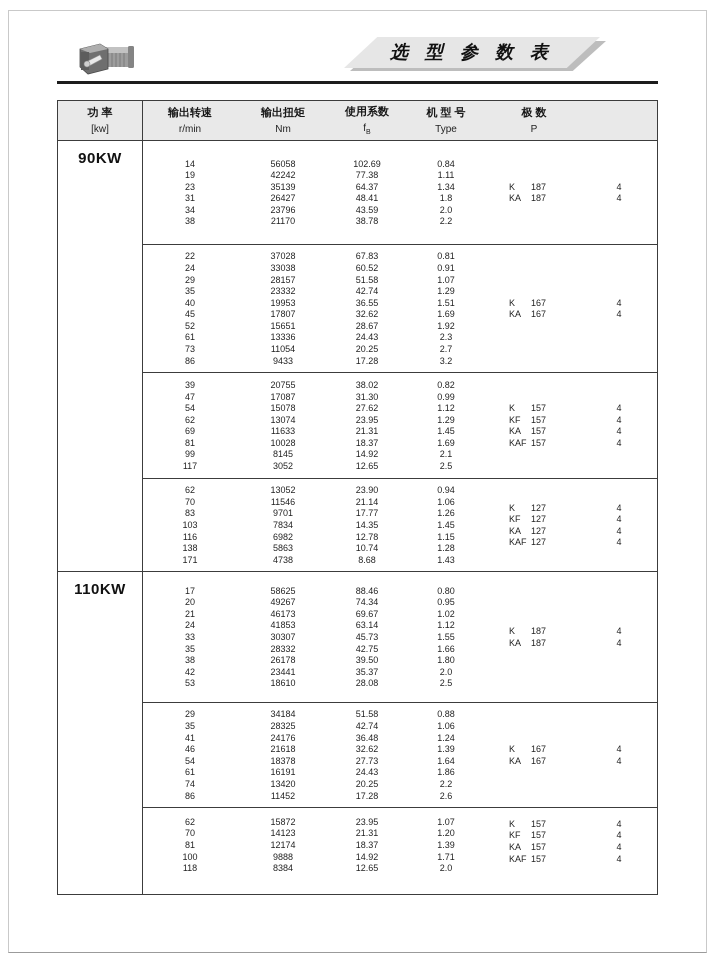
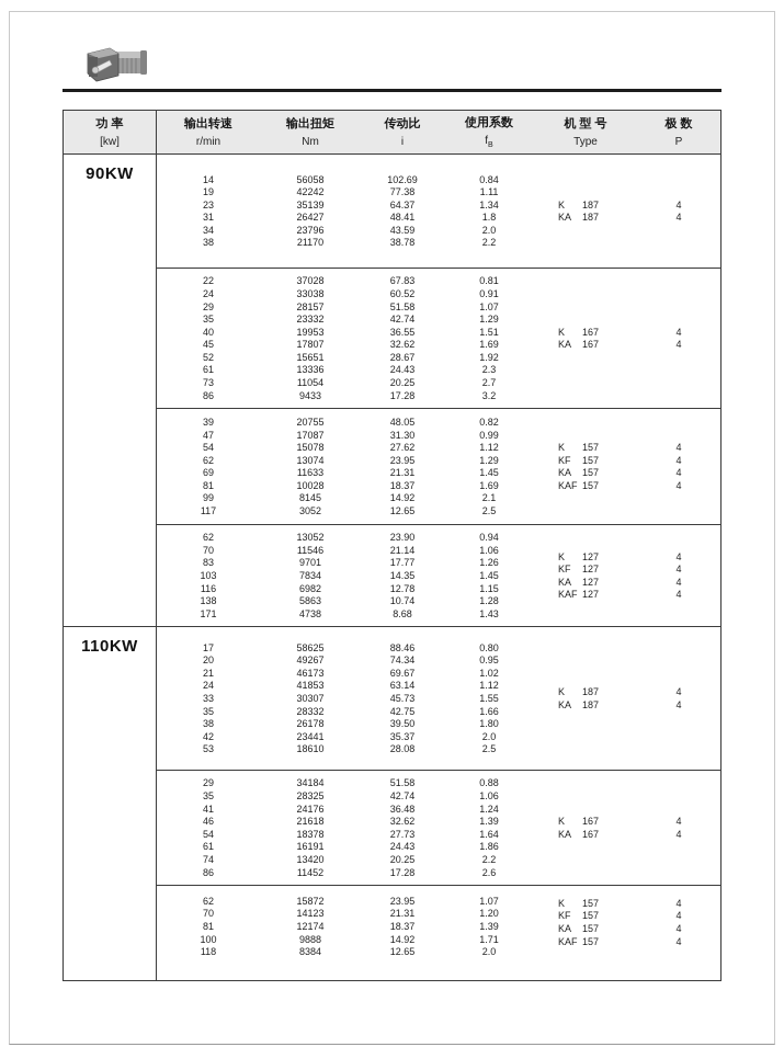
- 选 型 参 数 表
  功 率
  [kw]
  输出转速
  r/min
  输出扭矩
  Nm
+ 传动比
+ i
  使用系数
  机 型 号
  Type
  极 数
  P
  90KW
  14
  56058
  102.69
  0.84
  19
  42242
  77.38
  1.11
  23
  35139
  64.37
  1.34
  31
  26427
  48.41
  1.8
  34
  23796
  43.59
  2.0
  38
  21170
  38.78
  2.2
  K
  187
  4
  KA
  187
  4
  22
  37028
  67.83
  0.81
  24
  33038
  60.52
  0.91
  29
  28157
  51.58
  1.07
  35
  23332
  42.74
  1.29
  40
  19953
  36.55
  1.51
  45
  17807
  32.62
  1.69
  52
  15651
  28.67
  1.92
  61
  13336
  24.43
  2.3
  73
  11054
  20.25
  2.7
  86
  9433
  17.28
  3.2
  K
  167
  4
  KA
  167
  4
  39
  20755
- 38.02
+ 48.05
  0.82
  47
  17087
  31.30
  0.99
  54
  15078
  27.62
  1.12
  62
  13074
  23.95
  1.29
  69
  11633
  21.31
  1.45
  81
  10028
  18.37
  1.69
  99
  8145
  14.92
  2.1
  117
  3052
  12.65
  2.5
  K
  157
  4
  KF
  157
  4
  KA
  157
  4
  KAF
  157
  4
  62
  13052
  23.90
  0.94
  70
  11546
  21.14
  1.06
  83
  9701
  17.77
  1.26
  103
  7834
  14.35
  1.45
  116
  6982
  12.78
  1.15
  138
  5863
  10.74
  1.28
  171
  4738
  8.68
  1.43
  K
  127
  4
  KF
  127
  4
  KA
  127
  4
  KAF
  127
  4
  110KW
  17
  58625
  88.46
  0.80
  20
  49267
  74.34
  0.95
  21
  46173
  69.67
  1.02
  24
  41853
  63.14
  1.12
  33
  30307
  45.73
  1.55
  35
  28332
  42.75
  1.66
  38
  26178
  39.50
  1.80
  42
  23441
  35.37
  2.0
  53
  18610
  28.08
  2.5
  K
  187
  4
  KA
  187
  4
  29
  34184
  51.58
  0.88
  35
  28325
  42.74
  1.06
  41
  24176
  36.48
  1.24
  46
  21618
  32.62
  1.39
  54
  18378
  27.73
  1.64
  61
  16191
  24.43
  1.86
  74
  13420
  20.25
  2.2
  86
  11452
  17.28
  2.6
  K
  167
  4
  KA
  167
  4
  62
  15872
  23.95
  1.07
  70
  14123
  21.31
  1.20
  81
  12174
  18.37
  1.39
  100
  9888
  14.92
  1.71
  118
  8384
  12.65
  2.0
  K
  157
  4
  KF
  157
  4
  KA
  157
  4
  KAF
  157
  4
